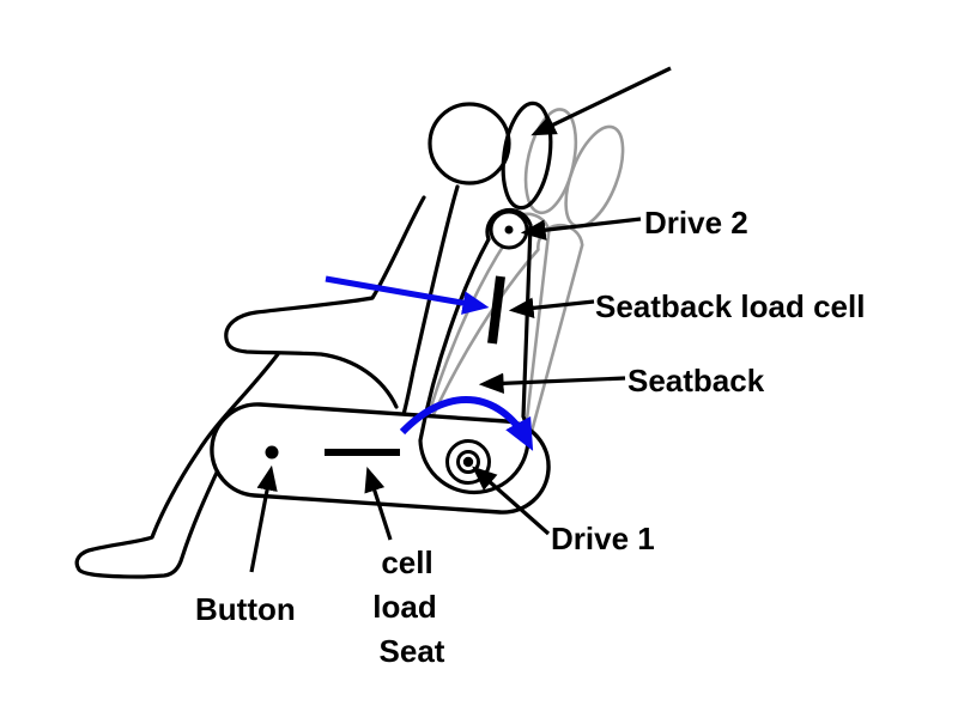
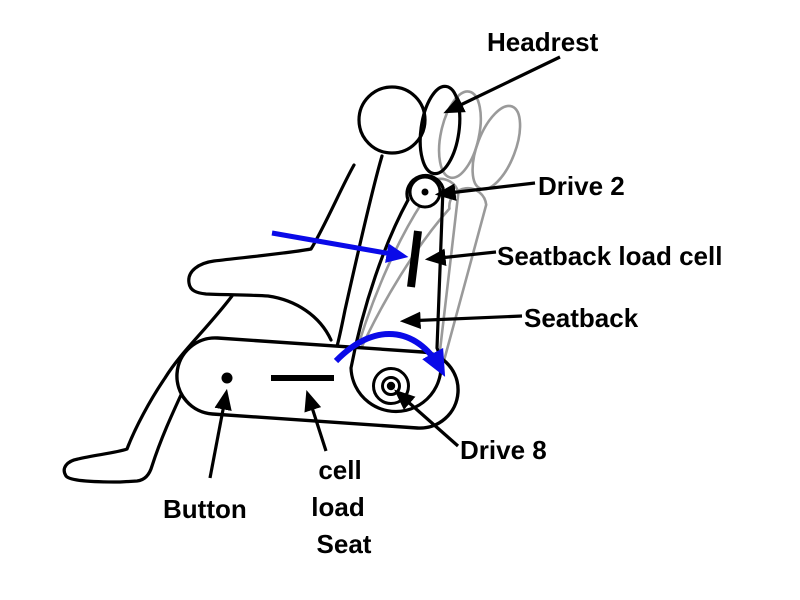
+ Headrest
  Drive 2
  Seatback load cell
  Seatback
- Drive 1
+ Drive 8
  cell
  load
  Seat
  Button
